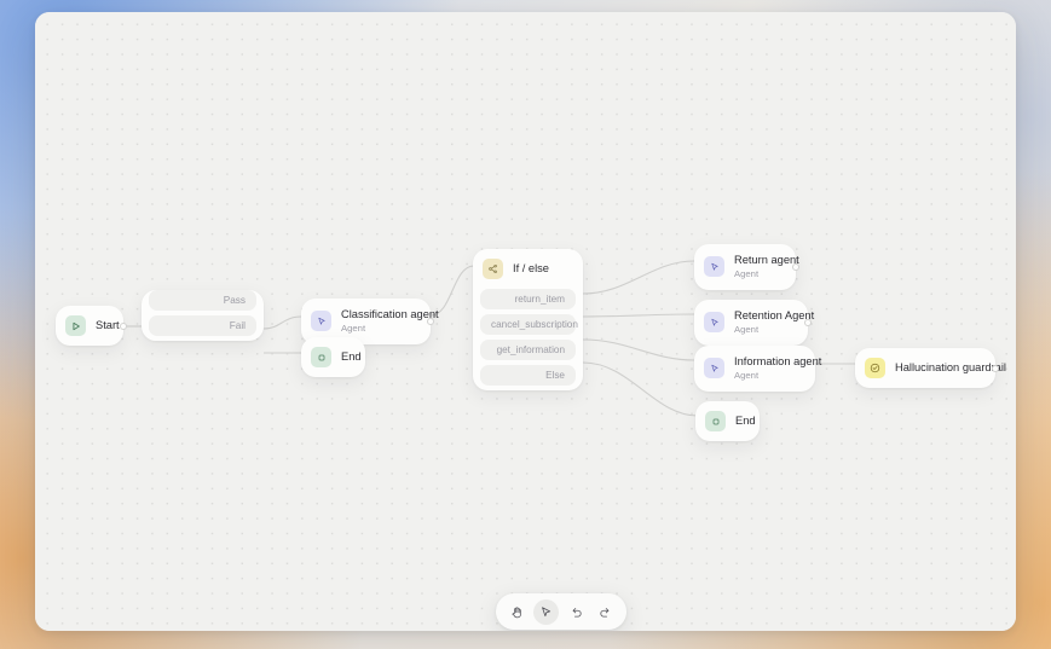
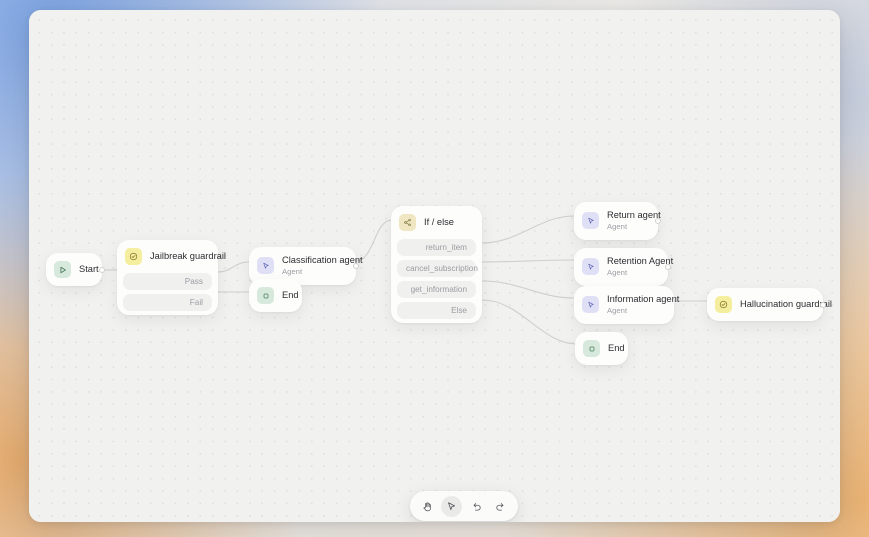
  Start
+ Jailbreak guardrail
  Pass
  Fail
  Classification agent
  Agent
  End
  If / else
  return_item
  cancel_subscription
  get_information
  Else
  Return agent
  Agent
  Retention Agent
  Agent
  Information agent
  Agent
  End
  Hallucination guardil
